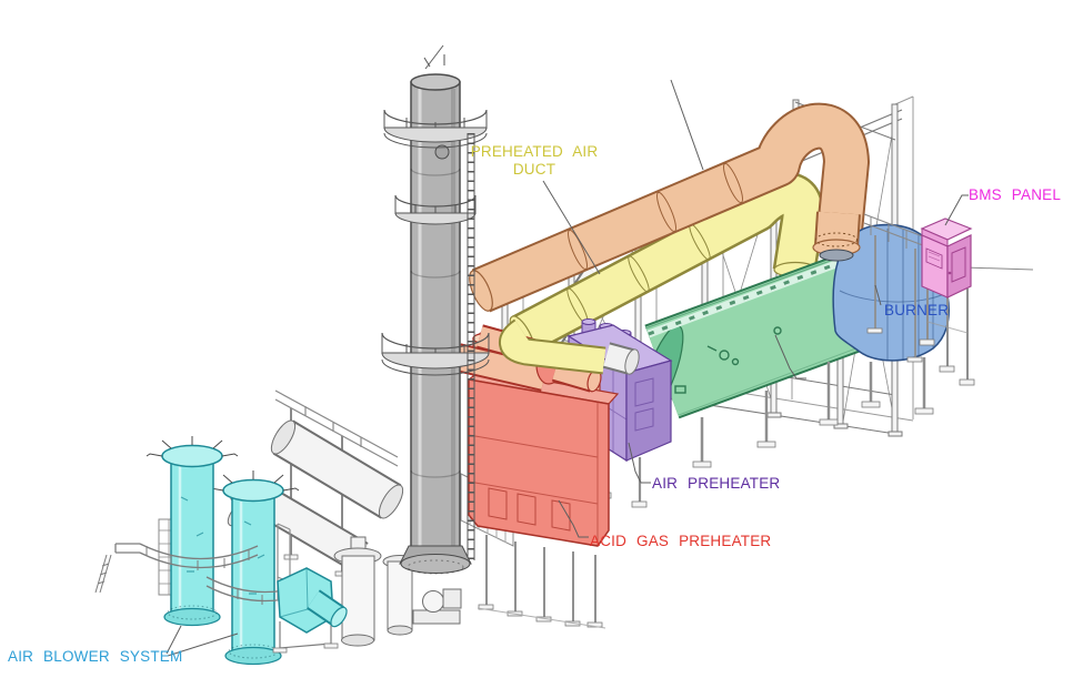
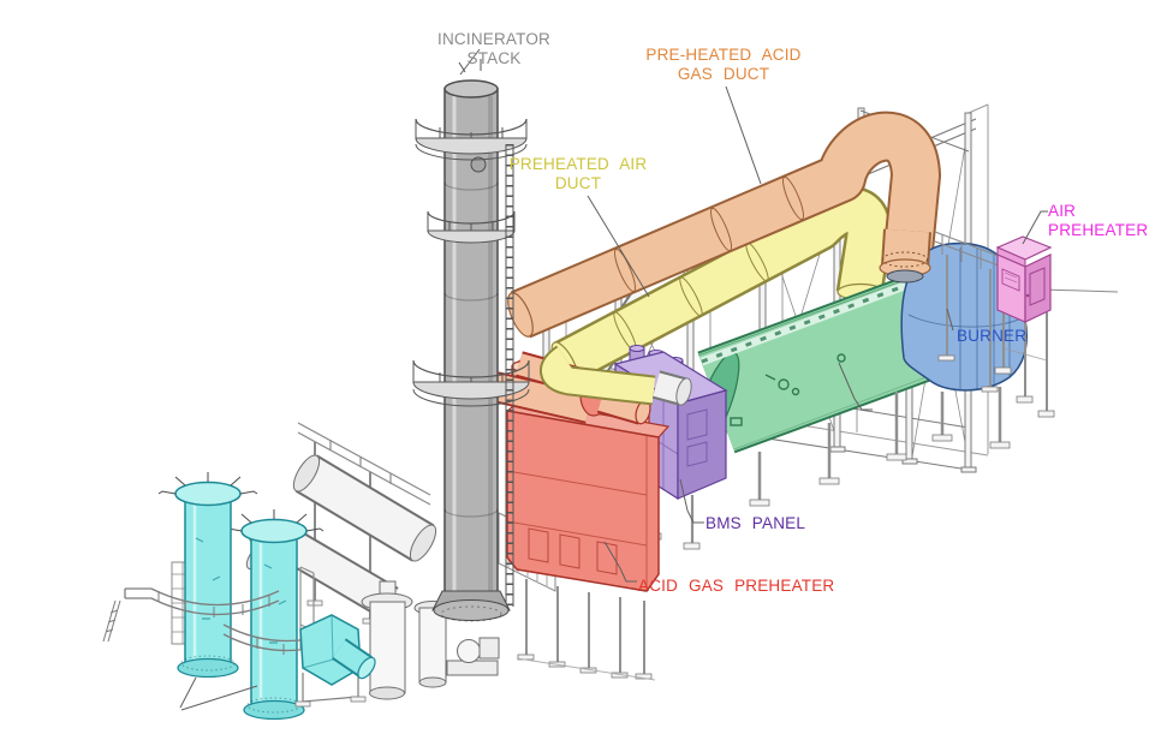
+ INCINERATOR STACK
+ PRE-HEATED ACID
+ GAS DUCT
  PREHEATED AIR
  DUCT
- BMS PANEL
+ AIR PREHEATER
  BURNER
- AIR PREHEATER
+ BMS PANEL
  ACID GAS PREHEATER
- AIR BLOWER SYSTEM
